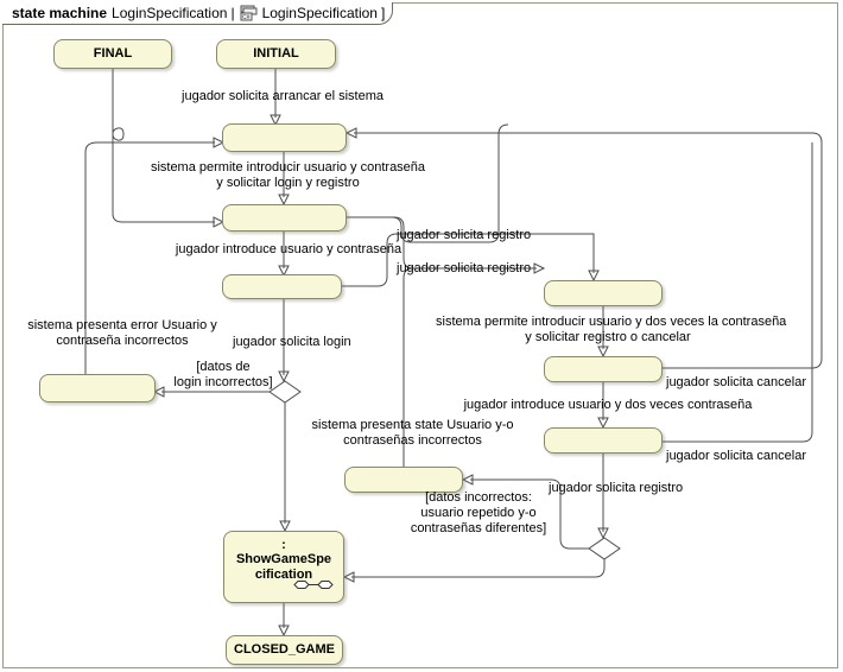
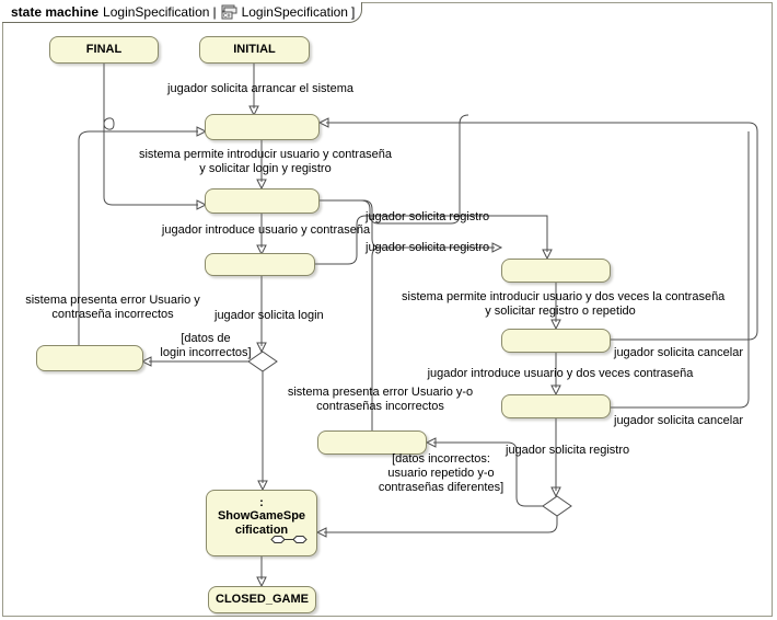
  state machine
  LoginSpecification
  |
  LoginSpecification
  ]
  FINAL
  INITIAL
  :
  ShowGameSpe
  cification
  CLOSED_GAME
  jugador solicita arrancar el sistema
  sistema permite introducir usuario y contraseña
  y solicitar login y registro
  jugador introduce usuario y contraseña
  jugador solicita registro
  jugador solicita registro
  jugador solicita login
  sistema presenta error Usuario y
  contraseña incorrectos
  [datos de
  login incorrectos]
  sistema permite introducir usuario y dos veces la contraseña
- y solicitar registro o cancelar
+ y solicitar registro o repetido
  jugador solicita cancelar
  jugador introduce usuario y dos veces contraseña
  jugador solicita cancelar
  jugador solicita registro
- sistema presenta state Usuario y-o
+ sistema presenta error Usuario y-o
  contraseñas incorrectos
  [datos incorrectos:
  usuario repetido y-o
  contraseñas diferentes]
